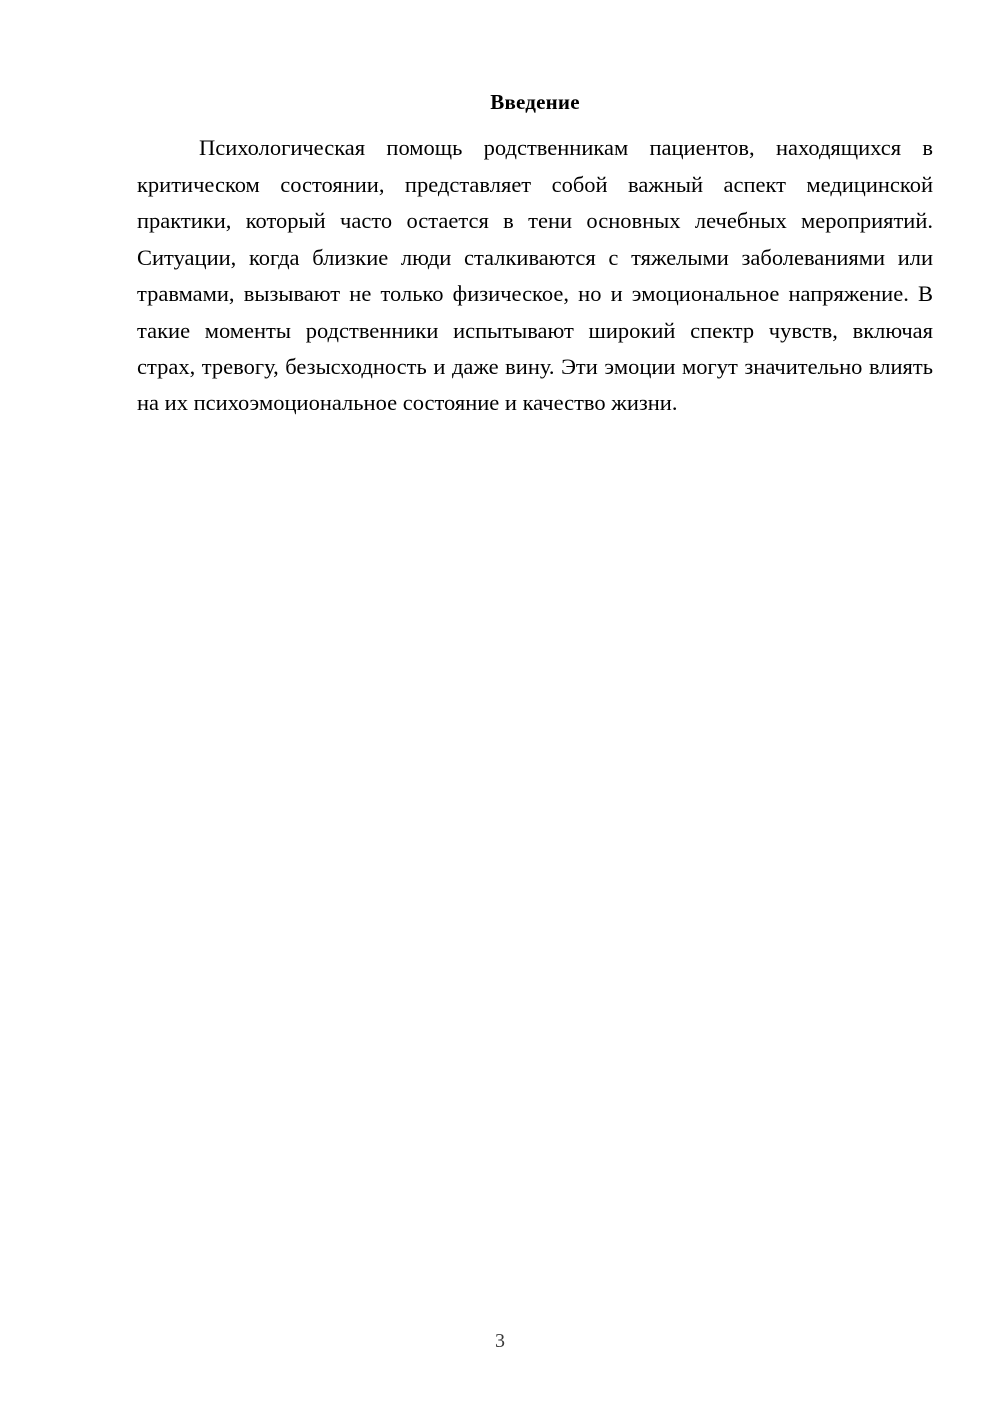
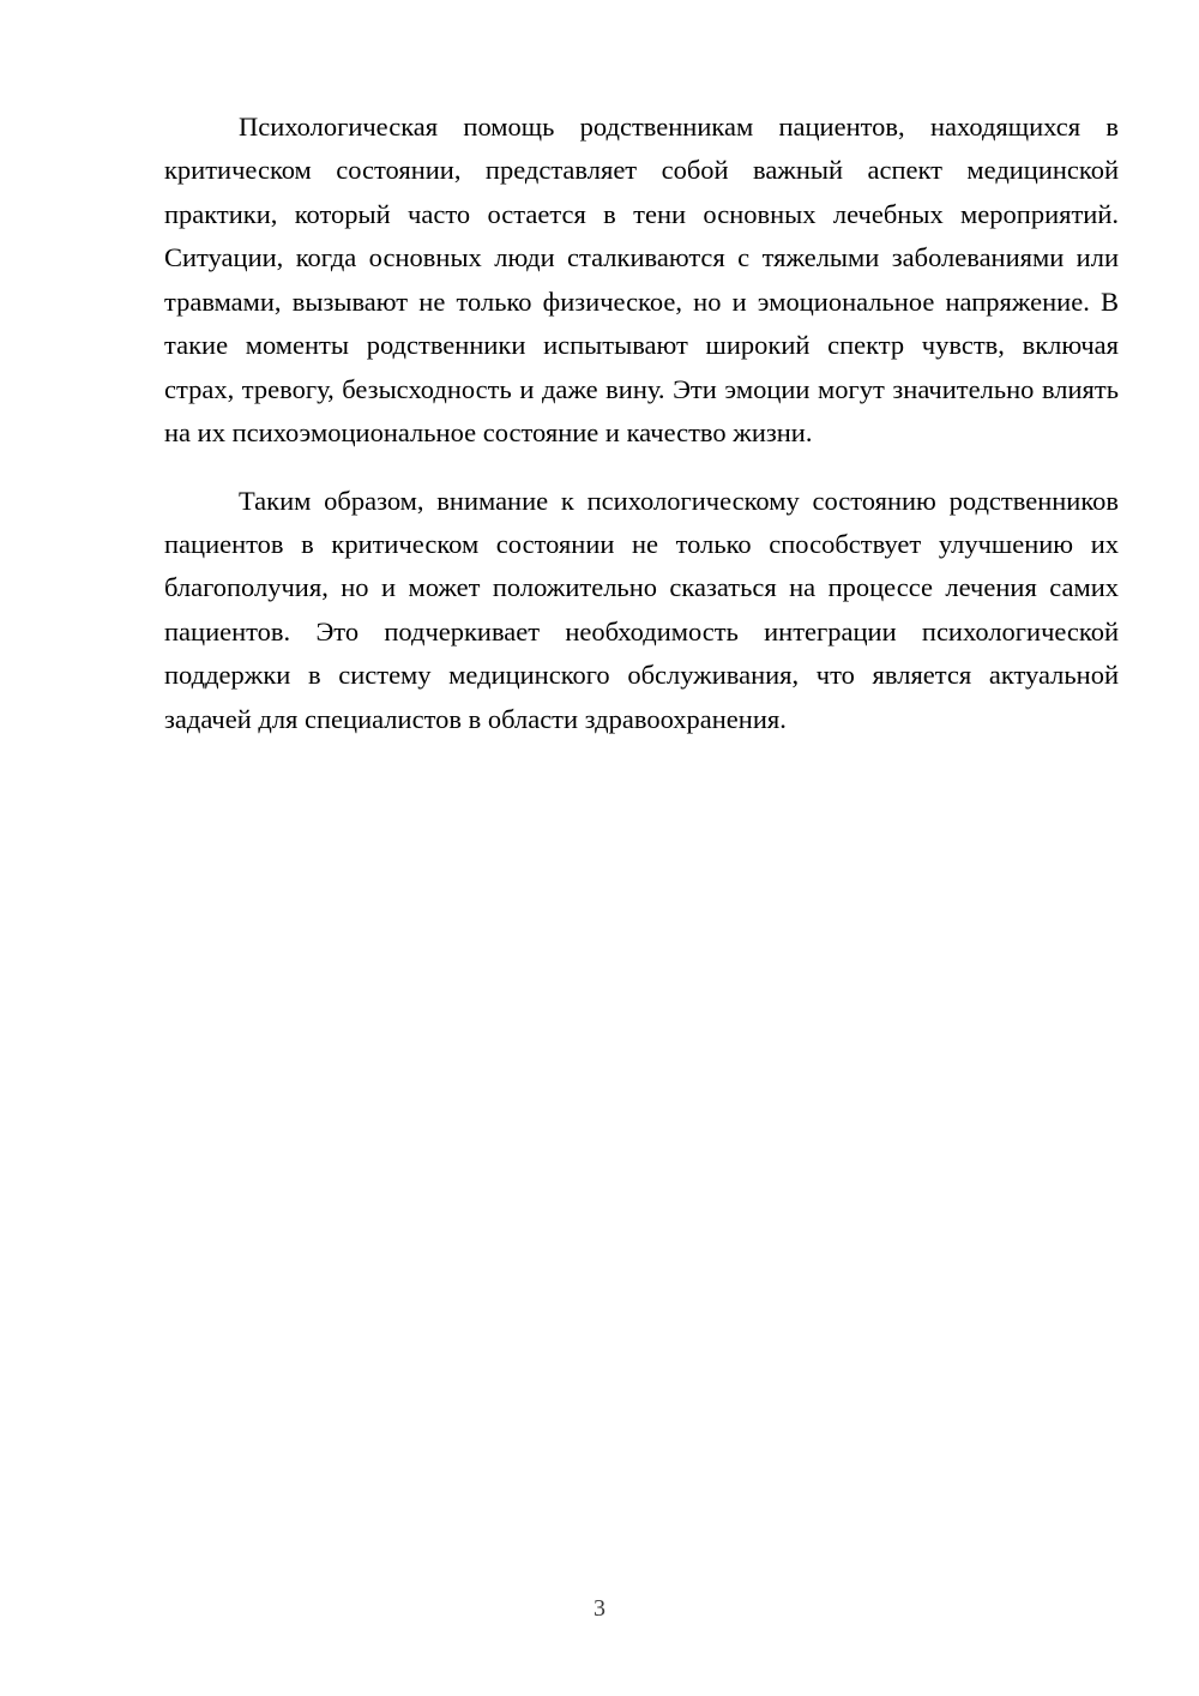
- Введение
- Психологическая помощь родственникам пациентов, находящихся в критическом состоянии, представляет собой важный аспект медицинской практики, который часто остается в тени основных лечебных мероприятий. Ситуации, когда близкие люди сталкиваются с тяжелыми заболеваниями или травмами, вызывают не только физическое, но и эмоциональное напряжение. В такие моменты родственники испытывают широкий спектр чувств, включая страх, тревогу, безысходность и даже вину. Эти эмоции могут значительно влиять на их психоэмоциональное состояние и качество жизни.
+ Психологическая помощь родственникам пациентов, находящихся в критическом состоянии, представляет собой важный аспект медицинской практики, который часто остается в тени основных лечебных мероприятий. Ситуации, когда основных люди сталкиваются с тяжелыми заболеваниями или травмами, вызывают не только физическое, но и эмоциональное напряжение. В такие моменты родственники испытывают широкий спектр чувств, включая страх, тревогу, безысходность и даже вину. Эти эмоции могут значительно влиять на их психоэмоциональное состояние и качество жизни.
+ Таким образом, внимание к психологическому состоянию родственников пациентов в критическом состоянии не только способствует улучшению их благополучия, но и может положительно сказаться на процессе лечения самих пациентов. Это подчеркивает необходимость интеграции психологической поддержки в систему медицинского обслуживания, что является актуальной задачей для специалистов в области здравоохранения.
  3
